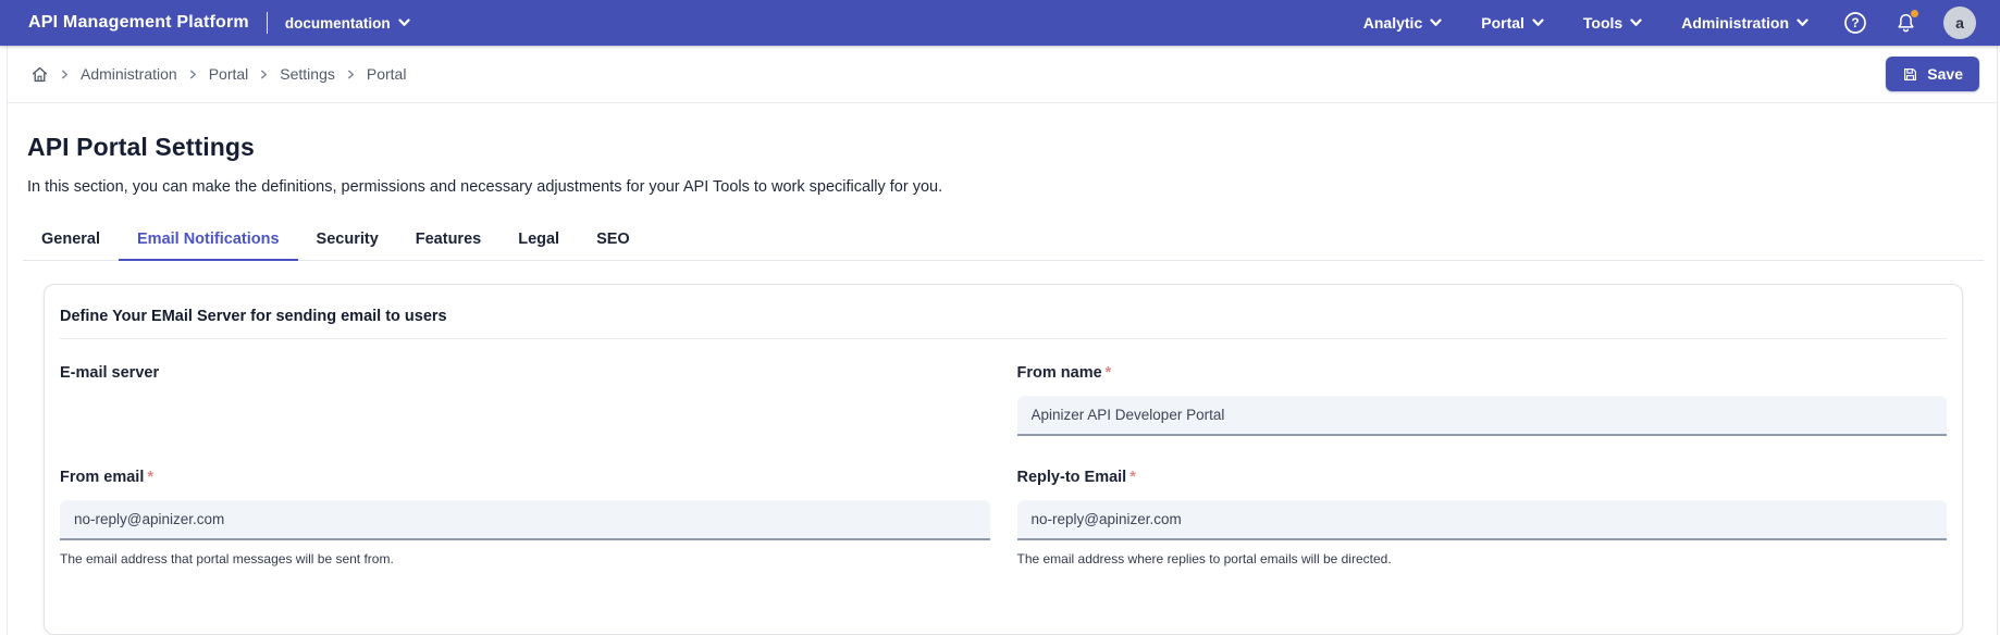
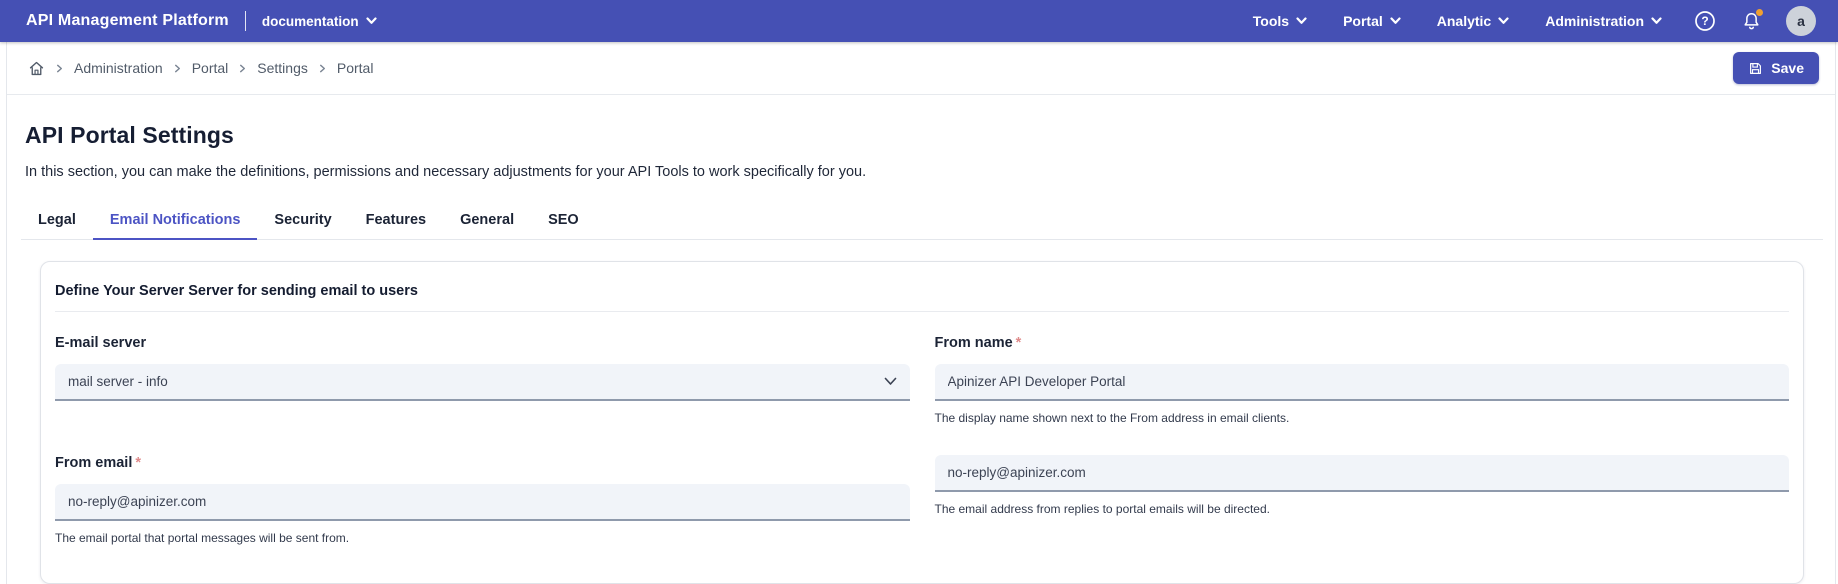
  API Management Platform
  documentation
- Analytic
+ Tools
  Portal
- Tools
+ Analytic
  Administration
  ?
  a
  Administration
  Portal
  Settings
  Portal
  Save
  API Portal Settings
  In this section, you can make the definitions, permissions and necessary adjustments for your API Tools to work specifically for you.
- General
+ Legal
  Email Notifications
  Security
  Features
- Legal
+ General
  SEO
- Define Your EMail Server for sending email to users
+ Define Your Server Server for sending email to users
  E-mail server
+ mail server - info
  From name *
  Apinizer API Developer Portal
+ The display name shown next to the From address in email clients.
  From email *
  no-reply@apinizer.com
- The email address that portal messages will be sent from.
+ The email portal that portal messages will be sent from.
- Reply-to Email *
  no-reply@apinizer.com
- The email address where replies to portal emails will be directed.
+ The email address from replies to portal emails will be directed.
